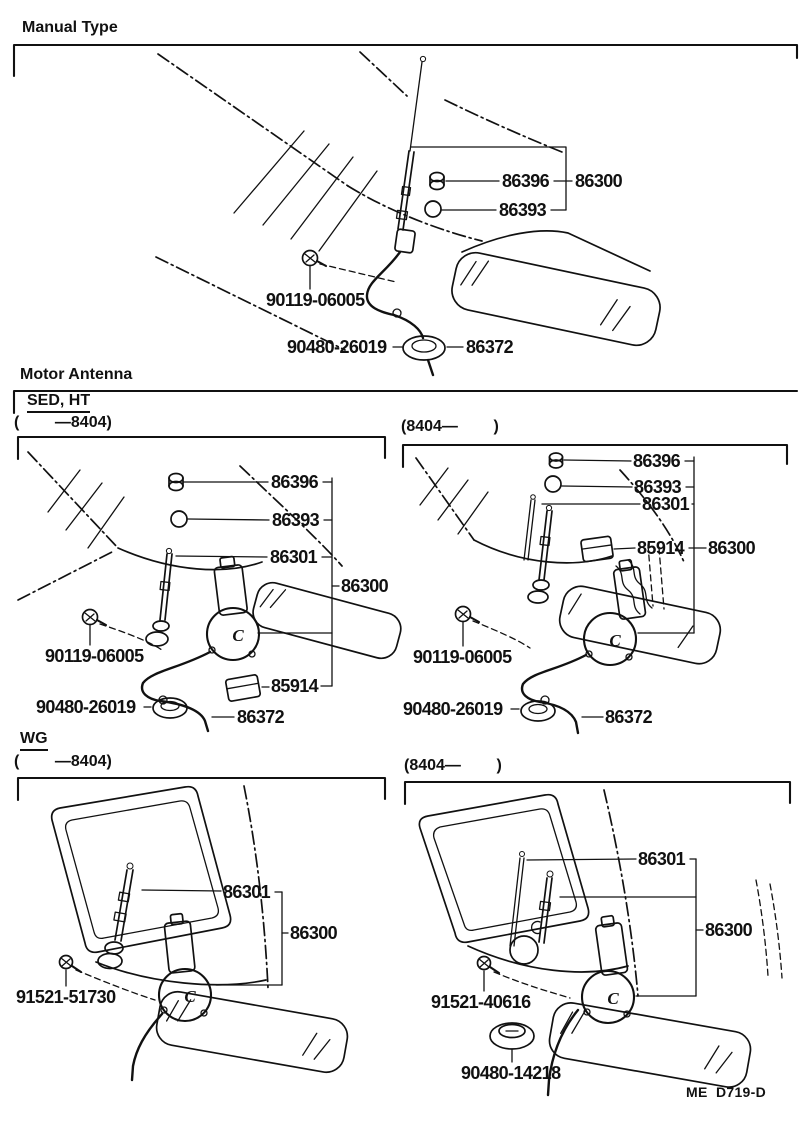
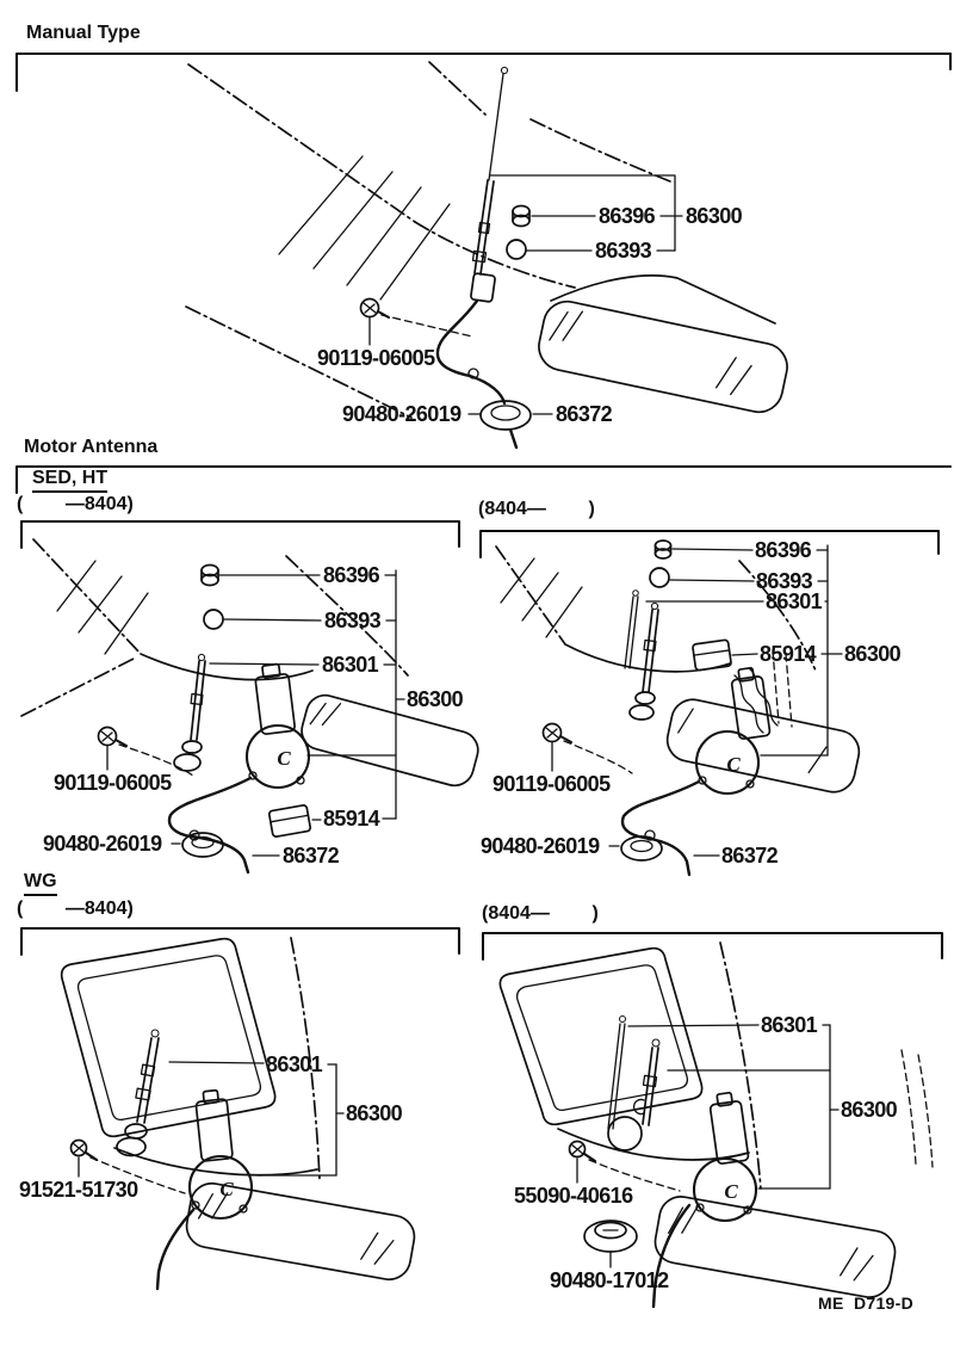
  C
  C
  C
  C
  Manual Type
  Motor Antenna
  SED, HT
  ( —8404)
  (8404— )
  WG
  ( —8404)
  (8404— )
  86396
  86300
  86393
  90119-06005
  90480-26019
  86372
  86396
  86393
  86301
  86300
  90119-06005
  85914
  90480-26019
  86372
  86396
  86393
  86301
  85914
  86300
  90119-06005
  90480-26019
  86372
  86301
  86300
  91521-51730
  86301
  86300
- 91521-40616
+ 55090-40616
- 90480-14218
+ 90480-17012
  ME D719-D
